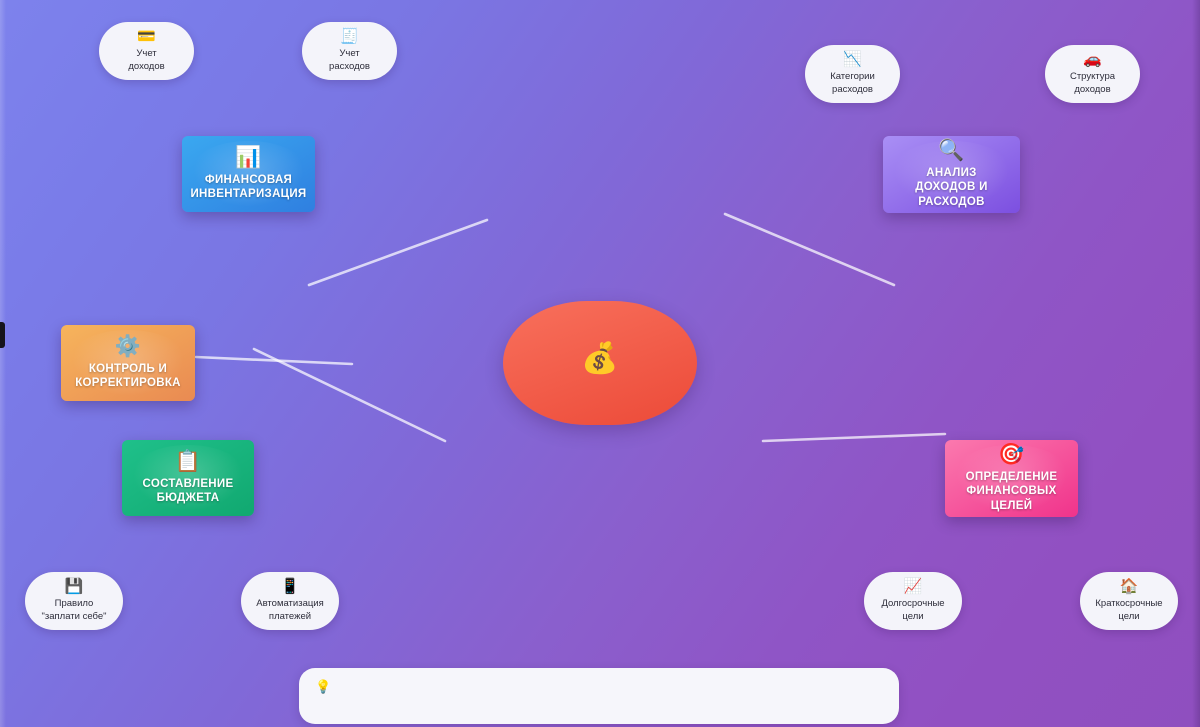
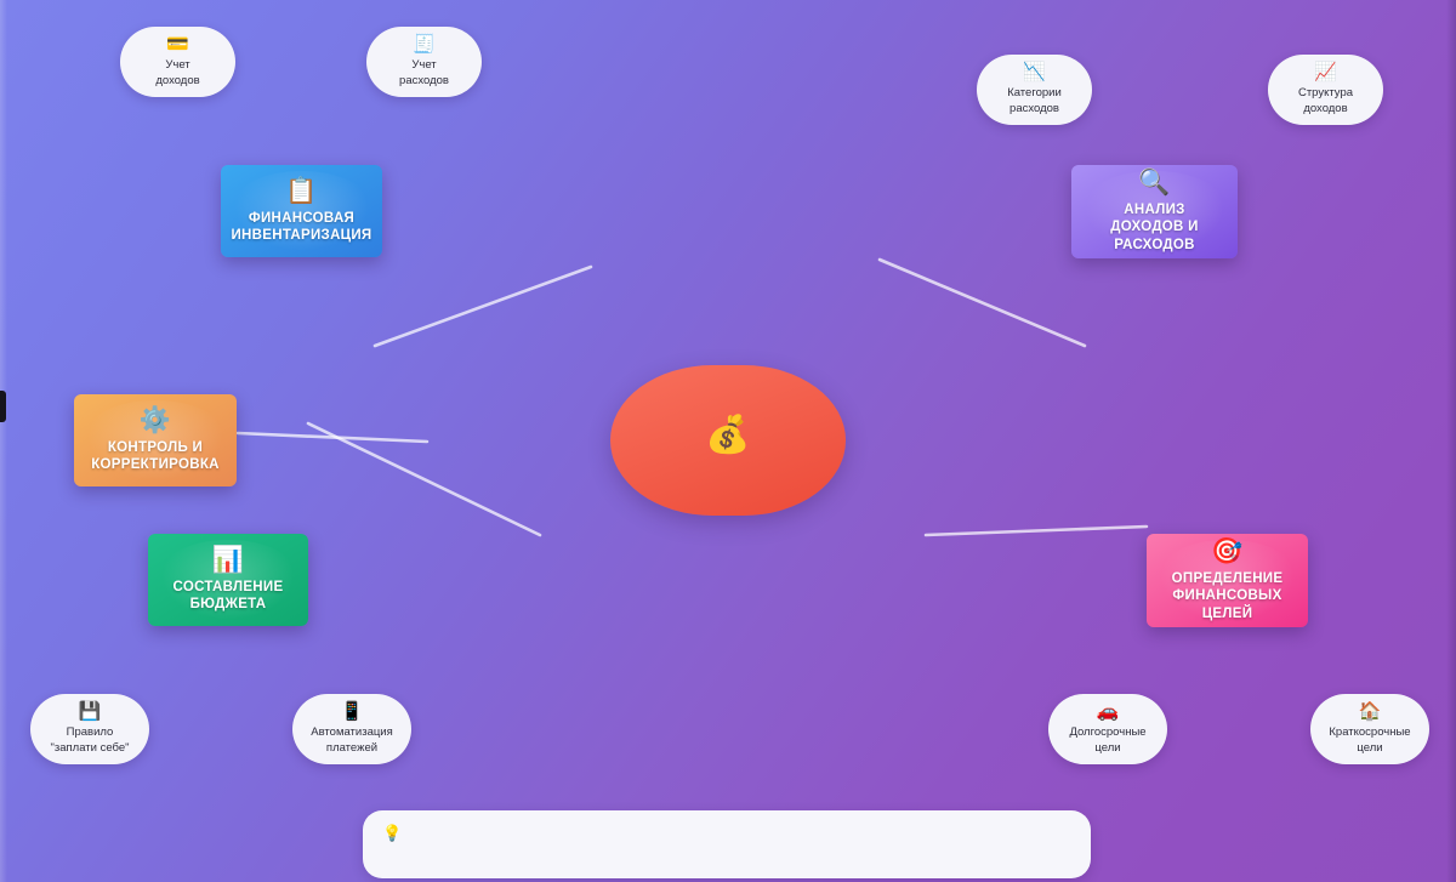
  💰
- 📊
+ 📋
  ФИНАНСОВАЯ
  ИНВЕНТАРИЗАЦИЯ
  🔍
  АНАЛИЗ
  ДОХОДОВ И
  РАСХОДОВ
  ⚙️
  КОНТРОЛЬ И
  КОРРЕКТИРОВКА
- 📋
+ 📊
  СОСТАВЛЕНИЕ
  БЮДЖЕТА
  🎯
  ОПРЕДЕЛЕНИЕ
  ФИНАНСОВЫХ
  ЦЕЛЕЙ
  💳
  Учет
  доходов
  🧾
  Учет
  расходов
  📉
  Категории
  расходов
- 🚗
+ 📈
  Структура
  доходов
  💾
  Правило
  "заплати себе"
  📱
  Автоматизация
  платежей
- 📈
+ 🚗
  Долгосрочные
  цели
  🏠
  Краткосрочные
  цели
  💡
